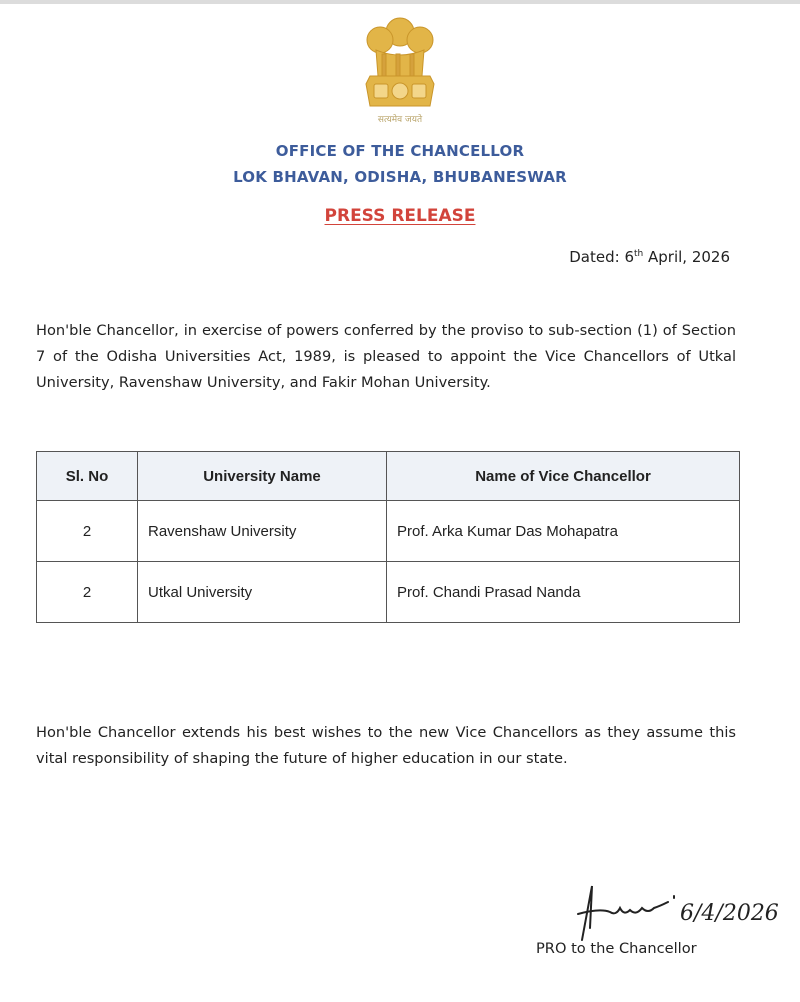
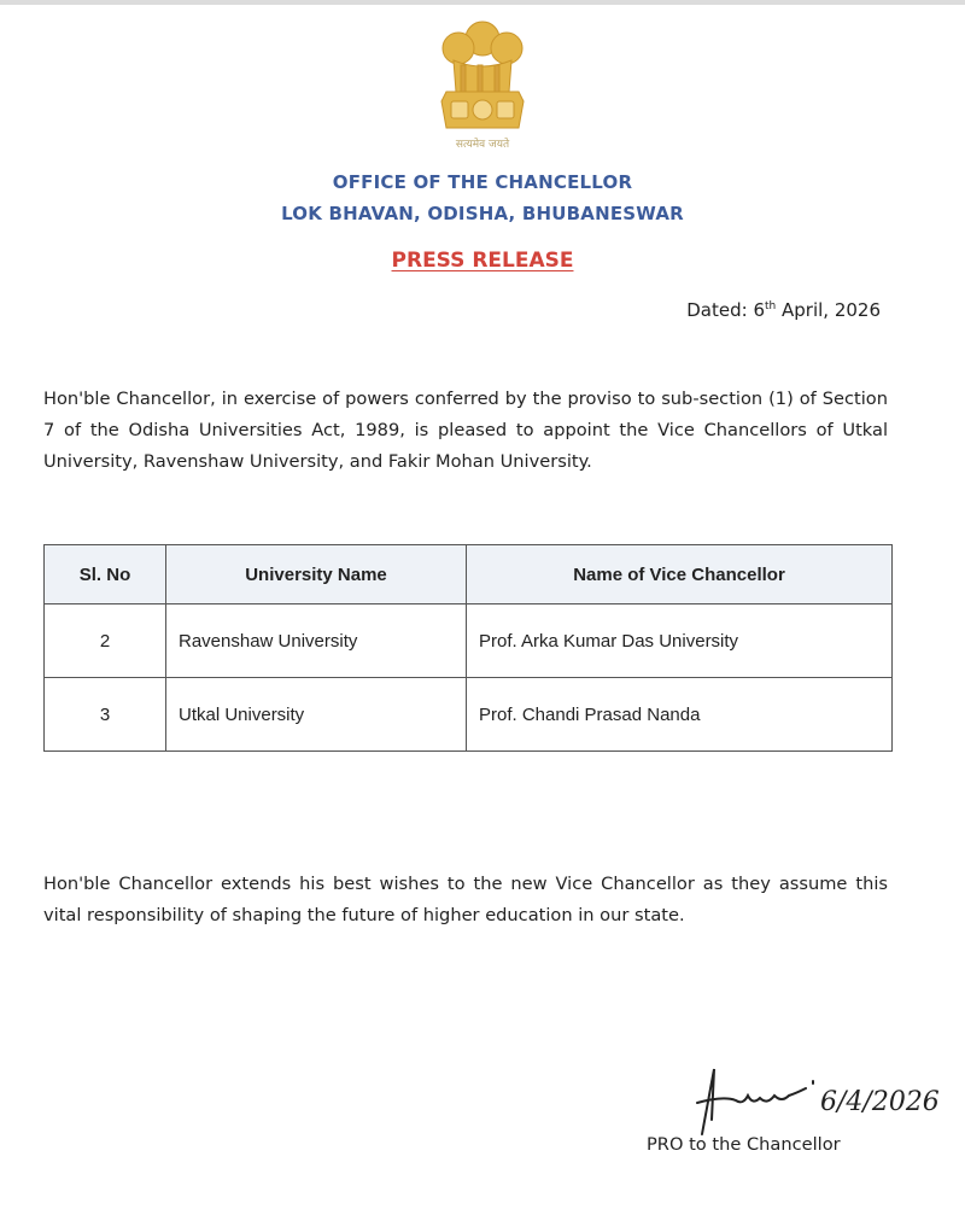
  सत्यमेव जयते
  OFFICE OF THE CHANCELLOR
  LOK BHAVAN, ODISHA, BHUBANESWAR
  PRESS RELEASE
  Dated: 6th April, 2026
  Hon'ble Chancellor, in exercise of powers conferred by the proviso to sub-section (1) of Section 7 of the Odisha Universities Act, 1989, is pleased to appoint the Vice Chancellors of Utkal University, Ravenshaw University, and Fakir Mohan University.
  Sl. No	University Name	Name of Vice Chancellor
- 2	Ravenshaw University	Prof. Arka Kumar Das Mohapatra
+ 2	Ravenshaw University	Prof. Arka Kumar Das University
- 2	Utkal University	Prof. Chandi Prasad Nanda
+ 3	Utkal University	Prof. Chandi Prasad Nanda
- Hon'ble Chancellor extends his best wishes to the new Vice Chancellors as they assume this vital responsibility of shaping the future of higher education in our state.
+ Hon'ble Chancellor extends his best wishes to the new Vice Chancellor as they assume this vital responsibility of shaping the future of higher education in our state.
  6/4/2026
  PRO to the Chancellor
